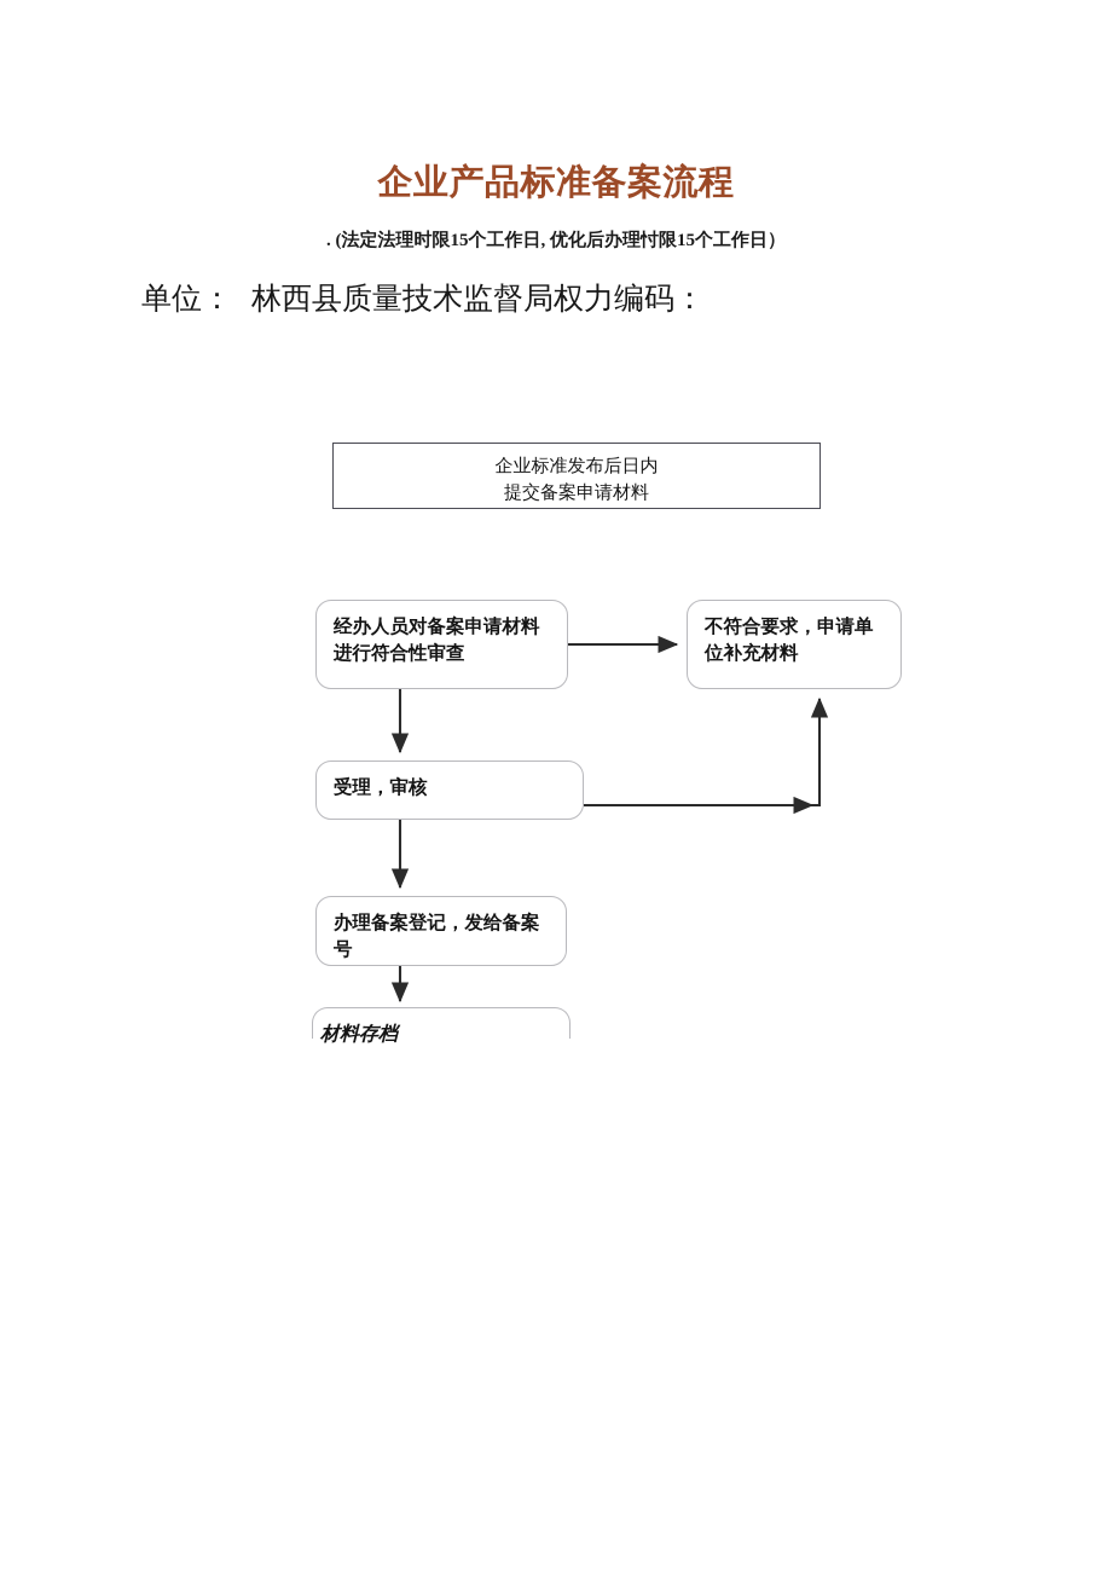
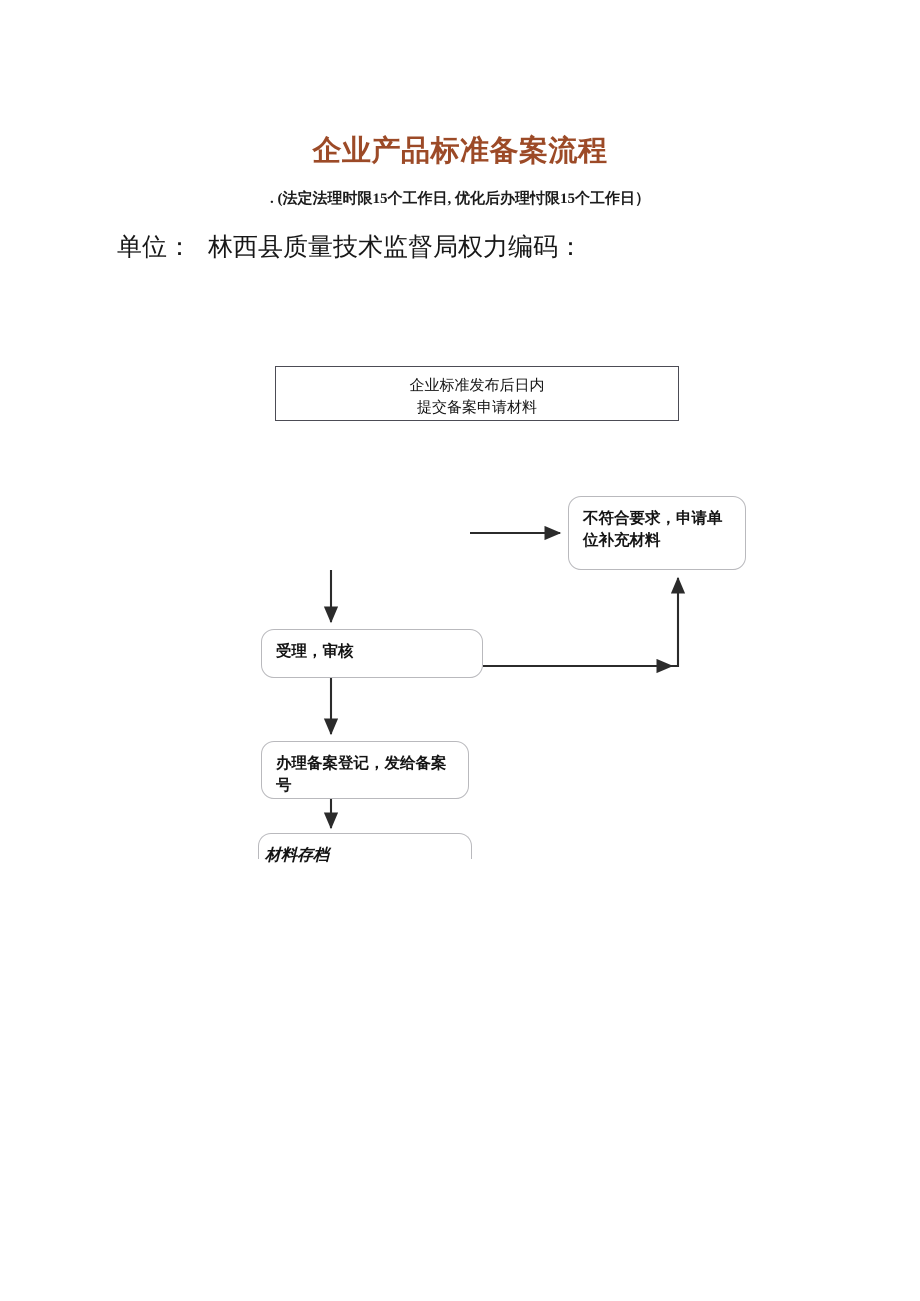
  企业产品标准备案流程
  . (法定法理时限15个工作日, 优化后办理忖限15个工作日）
  单位： 林西县质量技术监督局权力编码：
  企业标准发布后日内
  提交备案申请材料
- 经办人员对备案申请材料
- 进行符合性审查
  不符合要求，申请单
  位补充材料
  受理，审核
  办理备案登记，发给备案
  号
  材料存档
